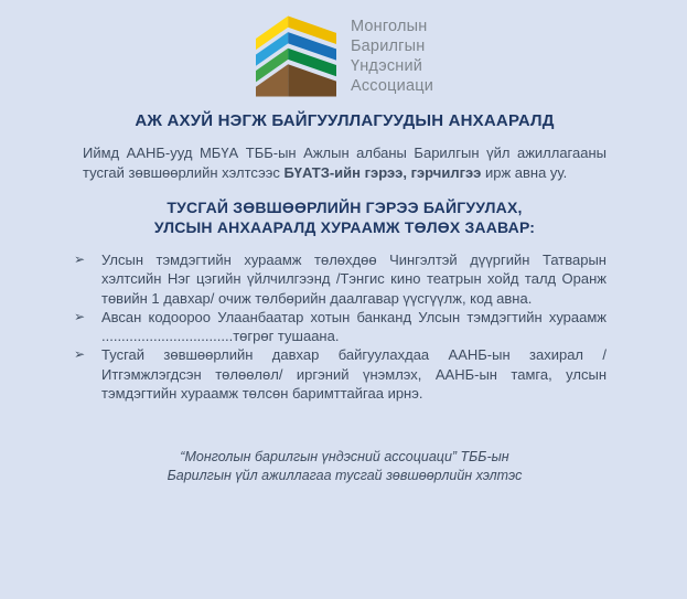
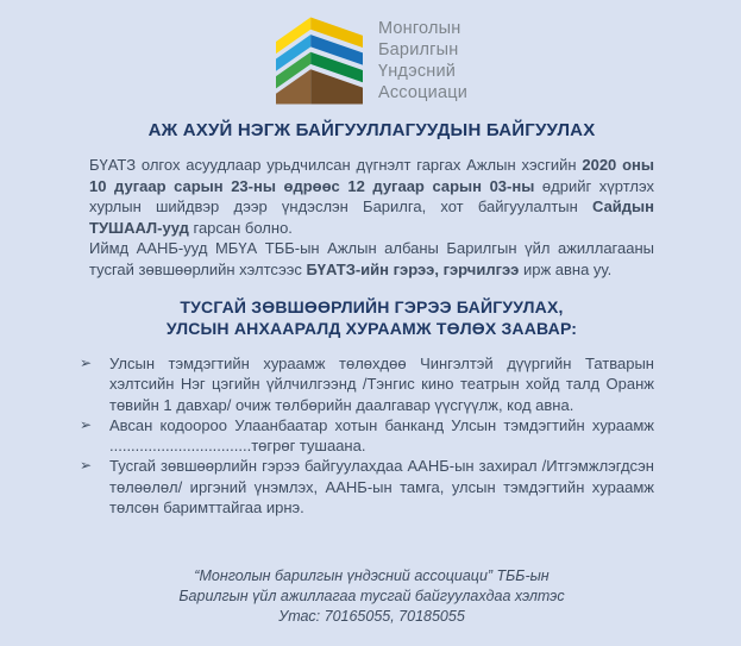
  Монголын
  Барилгын
  Үндэсний
  Ассоциаци
- АЖ АХУЙ НЭГЖ БАЙГУУЛЛАГУУДЫН АНХААРАЛД
+ АЖ АХУЙ НЭГЖ БАЙГУУЛЛАГУУДЫН БАЙГУУЛАХ
+ БҮАТЗ олгох асуудлаар урьдчилсан дүгнэлт гаргах Ажлын хэсгийн 2020 оны 10 дугаар сарын 23-ны өдрөөс 12 дугаар сарын 03-ны өдрийг хүртлэх хурлын шийдвэр дээр үндэслэн Барилга, хот байгуулалтын Сайдын ТУШААЛ-ууд гарсан болно.
  Иймд ААНБ-ууд МБҮА ТББ-ын Ажлын албаны Барилгын үйл ажиллагааны тусгай зөвшөөрлийн хэлтсээс БҮАТЗ-ийн гэрээ, гэрчилгээ ирж авна уу.
  ТУСГАЙ ЗӨВШӨӨРЛИЙН ГЭРЭЭ БАЙГУУЛАХ,
  УЛСЫН АНХААРАЛД ХУРААМЖ ТӨЛӨХ ЗААВАР:
  ➢
  Улсын тэмдэгтийн хураамж төлөхдөө Чингэлтэй дүүргийн Татварын хэлтсийн Нэг цэгийн үйлчилгээнд /Тэнгис кино театрын хойд талд Оранж төвийн 1 давхар/ очиж төлбөрийн даалгавар үүсгүүлж, код авна.
  ➢
  Авсан кодоороо Улаанбаатар хотын банканд Улсын тэмдэгтийн хураамж .................................төгрөг тушаана.
  ➢
- Тусгай зөвшөөрлийн давхар байгуулахдаа ААНБ-ын захирал /Итгэмжлэгдсэн төлөөлөл/ иргэний үнэмлэх, ААНБ-ын тамга, улсын тэмдэгтийн хураамж төлсөн баримттайгаа ирнэ.
+ Тусгай зөвшөөрлийн гэрээ байгуулахдаа ААНБ-ын захирал /Итгэмжлэгдсэн төлөөлөл/ иргэний үнэмлэх, ААНБ-ын тамга, улсын тэмдэгтийн хураамж төлсөн баримттайгаа ирнэ.
  “Монголын барилгын үндэсний ассоциаци” ТББ-ын
- Барилгын үйл ажиллагаа тусгай зөвшөөрлийн хэлтэс
+ Барилгын үйл ажиллагаа тусгай байгуулахдаа хэлтэс
+ Утас: 70165055, 70185055
